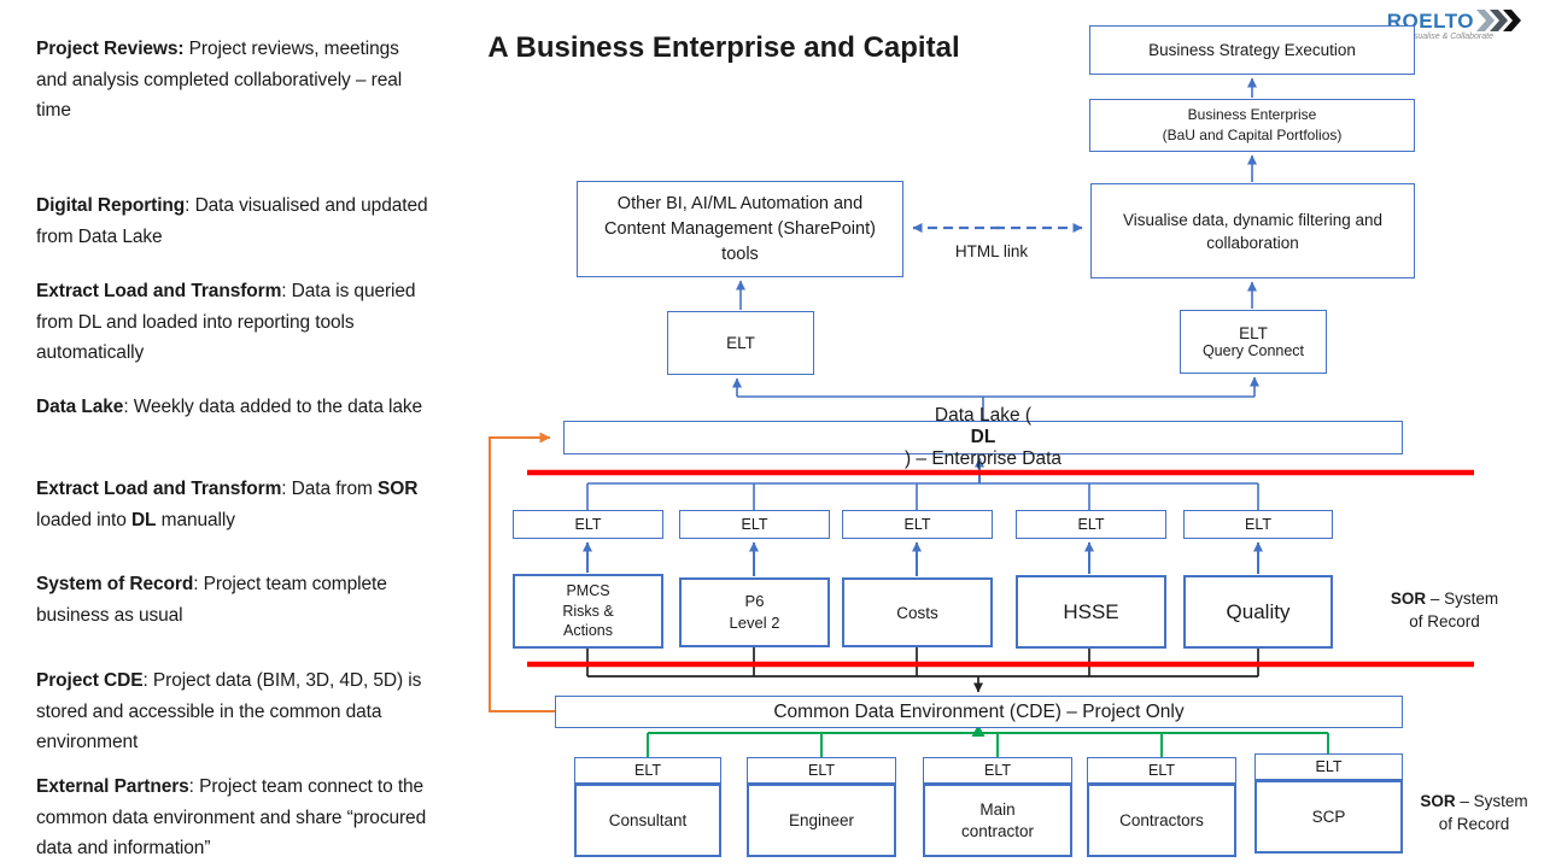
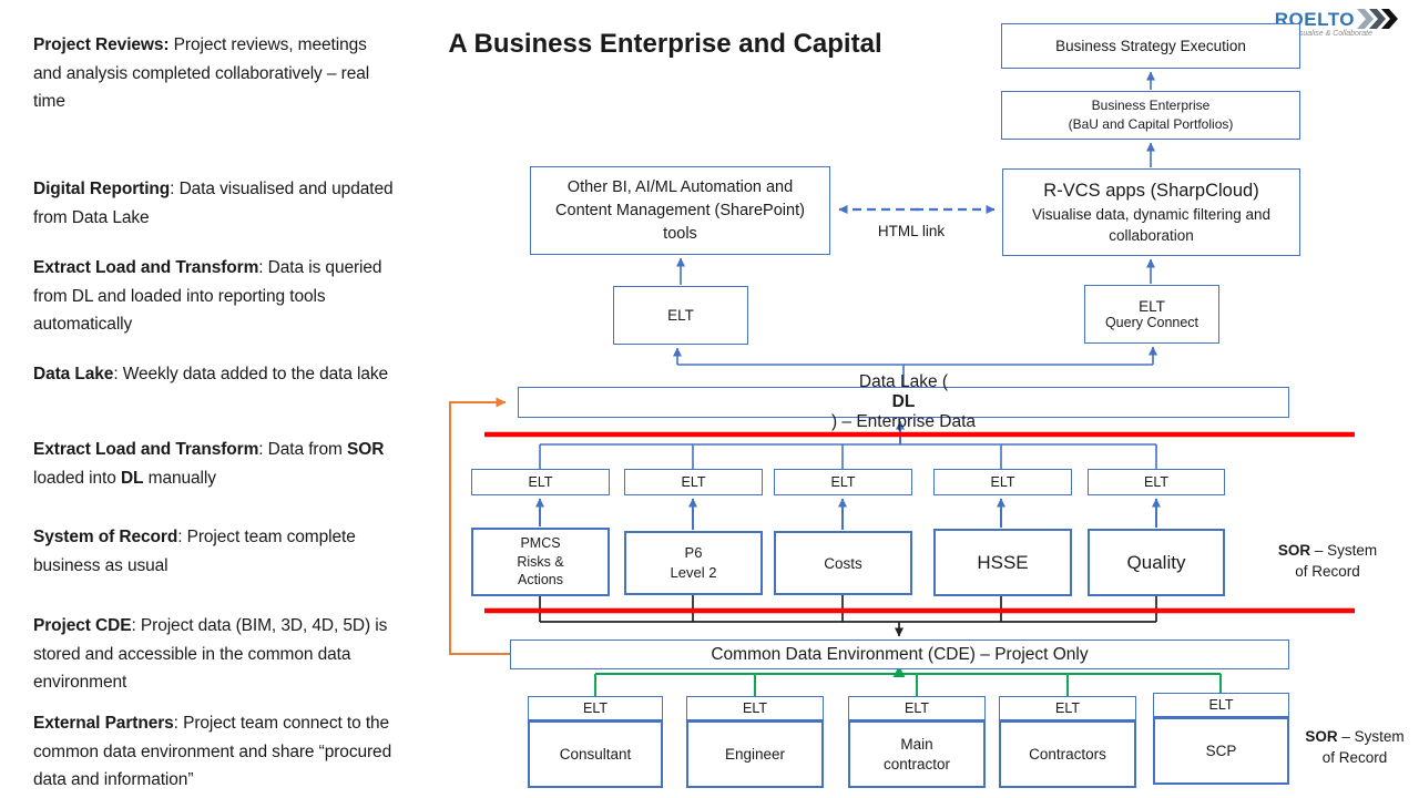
  A Business Enterprise and Capital
  ROELTO
  Project Reviews: Project reviews, meetings and analysis completed collaboratively – real time
  Digital Reporting: Data visualised and updated from Data Lake
  Extract Load and Transform: Data is queried from DL and loaded into reporting tools automatically
  Data Lake: Weekly data added to the data lake
  Extract Load and Transform: Data from SOR loaded into DL manually
  System of Record: Project team complete business as usual
  Project CDE: Project data (BIM, 3D, 4D, 5D) is stored and accessible in the common data environment
  External Partners: Project team connect to the common data environment and share “procured data and information”
  Business Strategy Execution
  Business Enterprise
  (BaU and Capital Portfolios)
  Other BI, AI/ML Automation and Content Management (SharePoint) tools
+ R-VCS apps (SharpCloud)
  Visualise data, dynamic filtering and collaboration
  HTML link
  ELT
  ELT
  Query Connect
  Data Lake (
  DL
  ) – Enterprise Data
  ELT
  ELT
  ELT
  ELT
  ELT
  PMCS
  Risks &
  Actions
  P6
  Level 2
  Costs
  HSSE
  Quality
  SOR – System
  of Record
  Common Data Environment (CDE) – Project Only
  ELT
  ELT
  ELT
  ELT
  ELT
  Consultant
  Engineer
  Main
  contractor
  Contractors
  SCP
  SOR – System
  of Record
